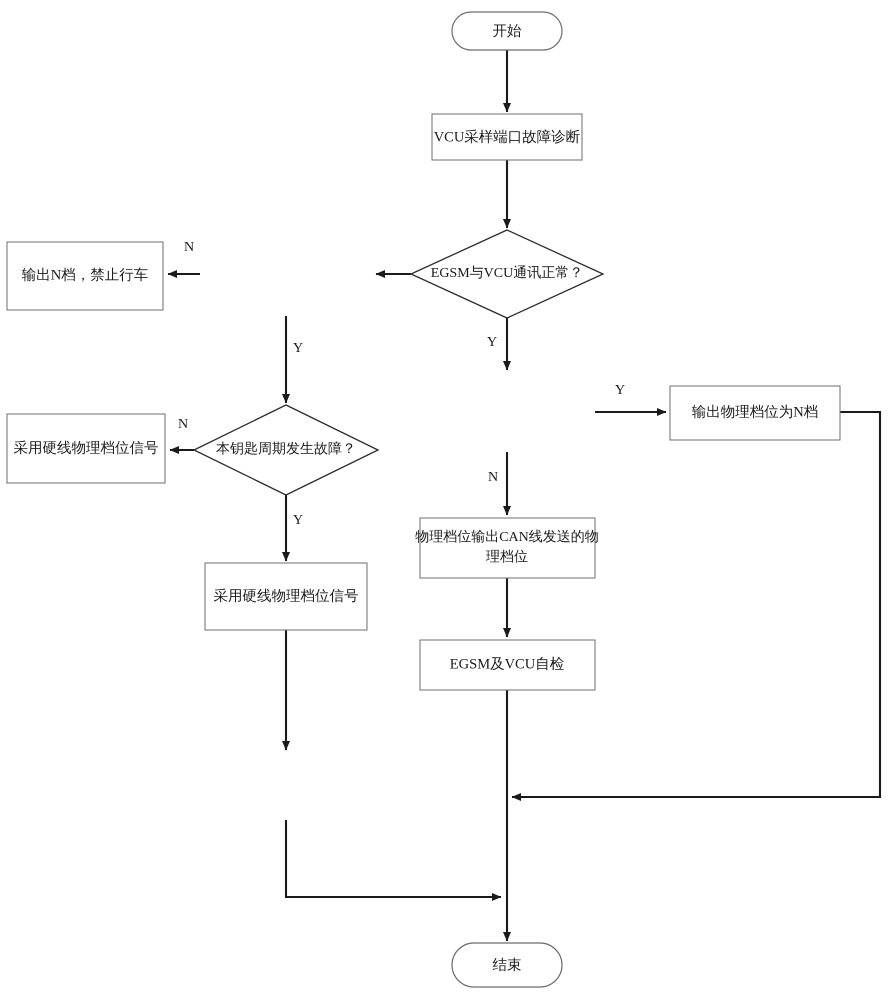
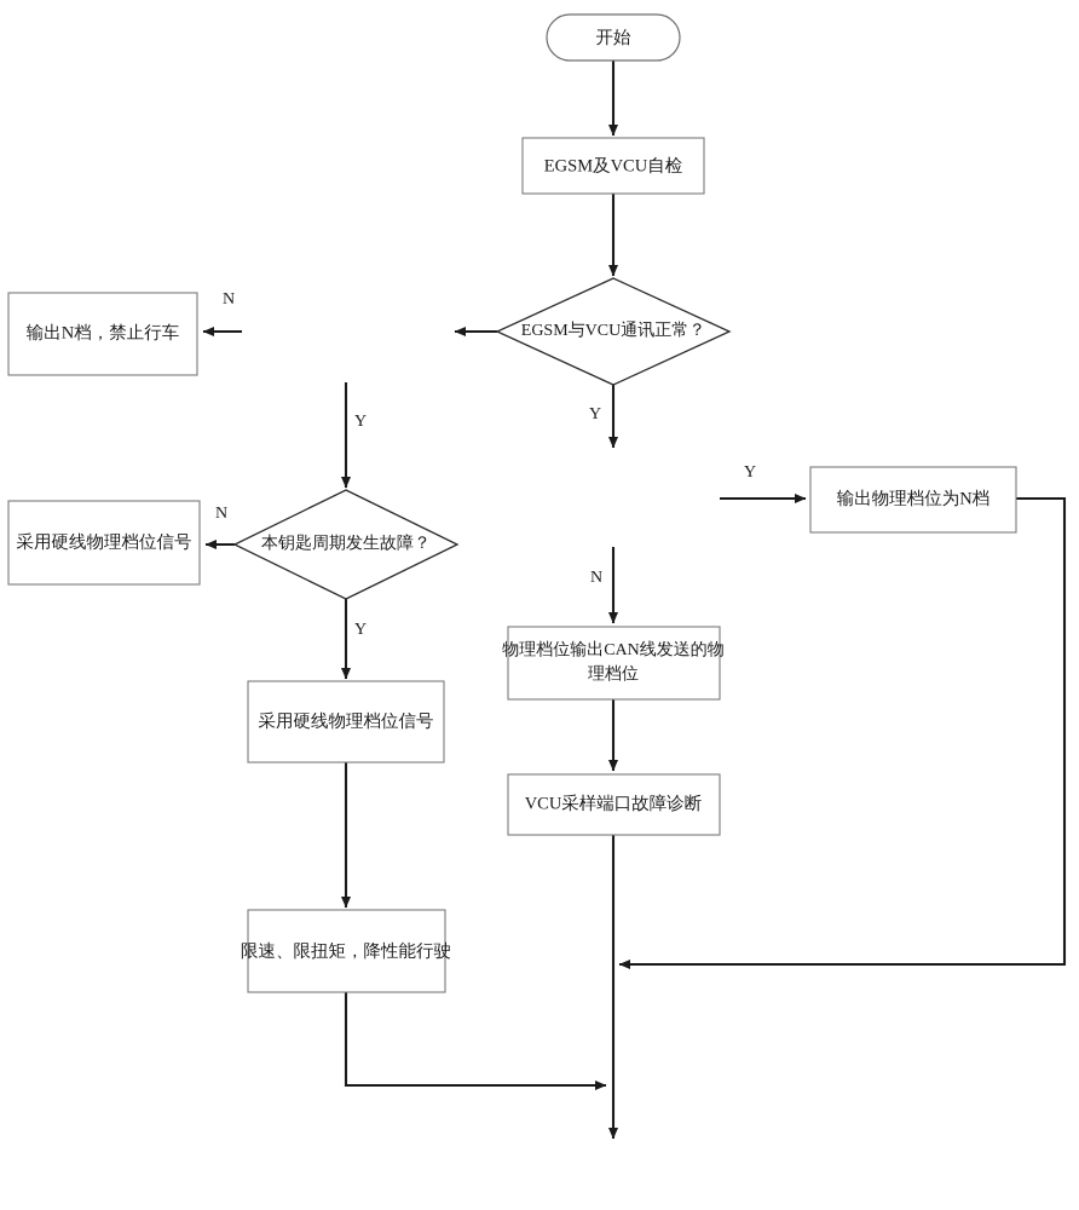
  开始
- VCU采样端口故障诊断
+ EGSM及VCU自检
  EGSM与VCU通讯正常？
  输出N档，禁止行车
  本钥匙周期发生故障？
  采用硬线物理档位信号
  采用硬线物理档位信号
+ 限速、限扭矩，降性能行驶
  输出物理档位为N档
  物理档位输出CAN线发送的物
  理档位
- EGSM及VCU自检
+ VCU采样端口故障诊断
- 结束
  N
  Y
  Y
  N
  Y
  Y
  N
